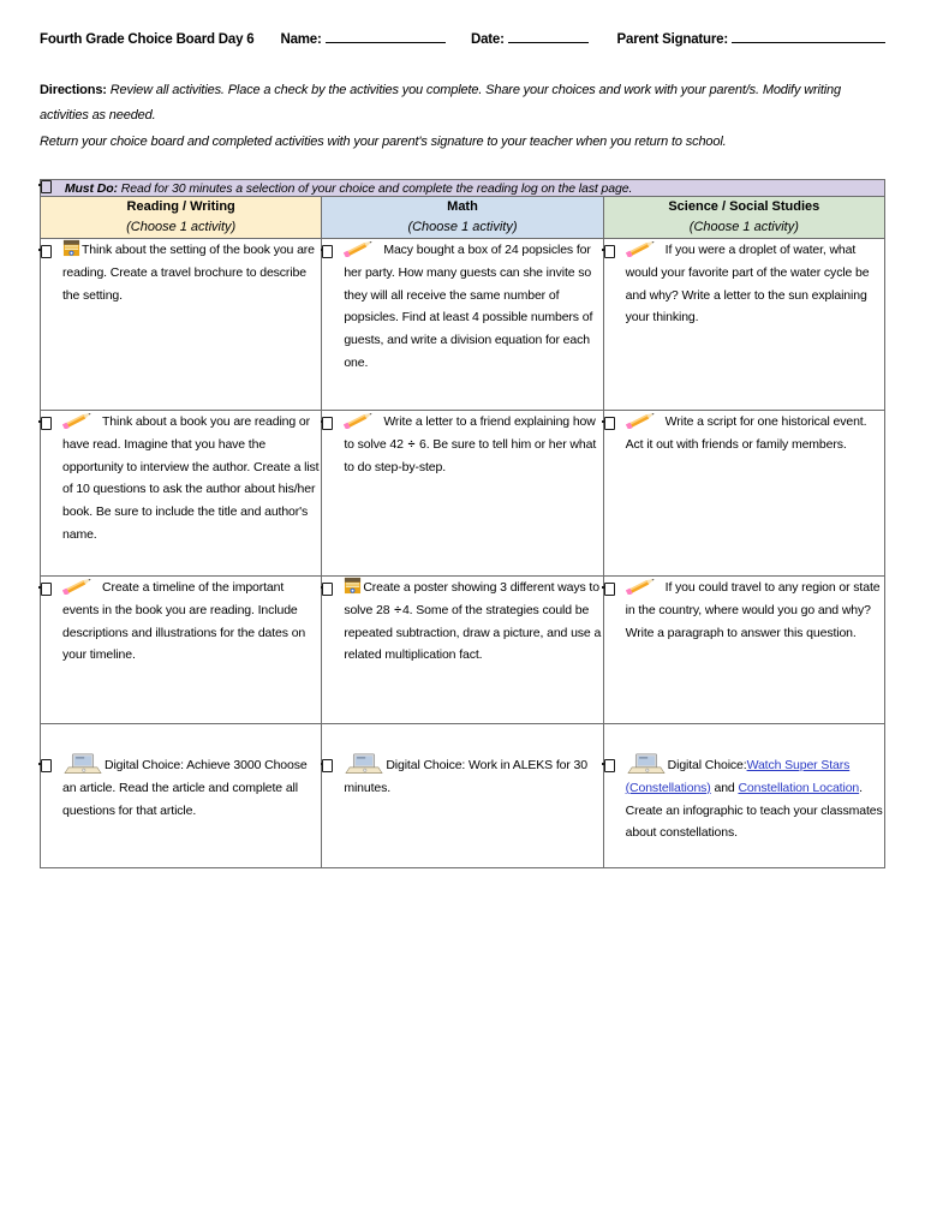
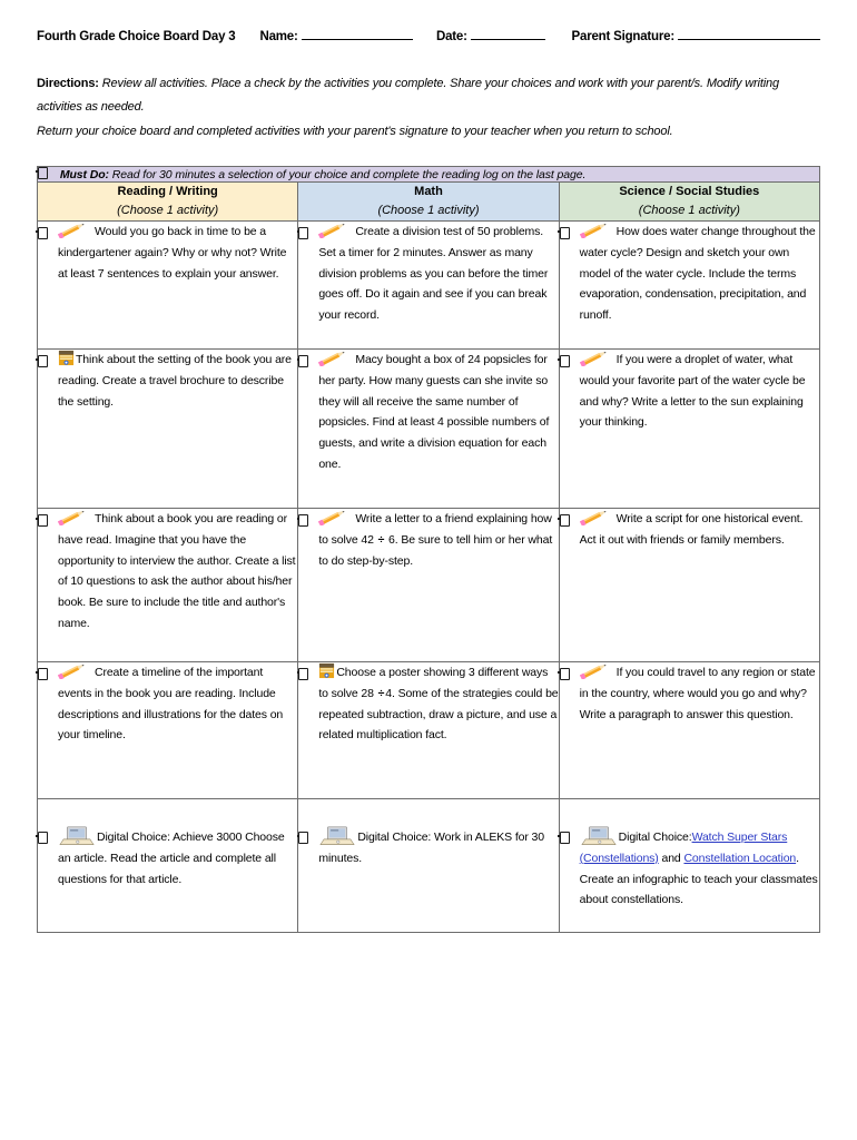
- Fourth Grade Choice Board Day 6
+ Fourth Grade Choice Board Day 3
  Name:
  Date:
  Parent Signature:
  Directions: Review all activities. Place a check by the activities you complete. Share your choices and work with your parent/s. Modify writing activities as needed.
  Return your choice board and completed activities with your parent's signature to your teacher when you return to school.
  Must Do: Read for 30 minutes a selection of your choice and complete the reading log on the last page.
  Reading / Writing (Choose 1 activity)	Math (Choose 1 activity)	Science / Social Studies (Choose 1 activity)
+ Would you go back in time to be a kindergartener again? Why or why not? Write at least 7 sentences to explain your answer.	Create a division test of 50 problems. Set a timer for 2 minutes. Answer as many division problems as you can before the timer goes off. Do it again and see if you can break your record.	How does water change throughout the water cycle? Design and sketch your own model of the water cycle. Include the terms evaporation, condensation, precipitation, and runoff.
  Think about the setting of the book you are reading. Create a travel brochure to describe the setting.	Macy bought a box of 24 popsicles for her party. How many guests can she invite so they will all receive the same number of popsicles. Find at least 4 possible numbers of guests, and write a division equation for each one.	If you were a droplet of water, what would your favorite part of the water cycle be and why? Write a letter to the sun explaining your thinking.
  Think about a book you are reading or have read. Imagine that you have the opportunity to interview the author. Create a list of 10 questions to ask the author about his/her book. Be sure to include the title and author's name.	Write a letter to a friend explaining how to solve 42 ÷ 6. Be sure to tell him or her what to do step-by-step.	Write a script for one historical event. Act it out with friends or family members.
- Create a timeline of the important events in the book you are reading. Include descriptions and illustrations for the dates on your timeline.	Create a poster showing 3 different ways to solve 28 ÷4. Some of the strategies could be repeated subtraction, draw a picture, and use a related multiplication fact.	If you could travel to any region or state in the country, where would you go and why? Write a paragraph to answer this question.
+ Create a timeline of the important events in the book you are reading. Include descriptions and illustrations for the dates on your timeline.	Choose a poster showing 3 different ways to solve 28 ÷4. Some of the strategies could be repeated subtraction, draw a picture, and use a related multiplication fact.	If you could travel to any region or state in the country, where would you go and why? Write a paragraph to answer this question.
  Digital Choice: Achieve 3000 Choose an article. Read the article and complete all questions for that article.	Digital Choice: Work in ALEKS for 30 minutes.	Digital Choice:Watch Super Stars (Constellations) and Constellation Location. Create an infographic to teach your classmates about constellations.
